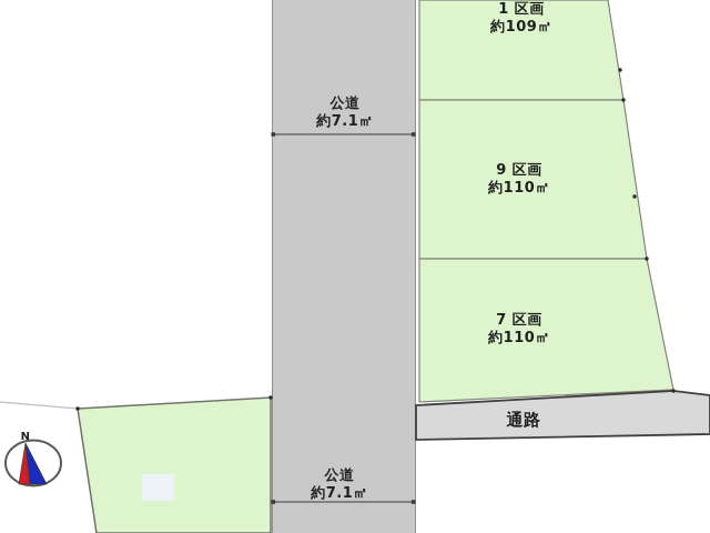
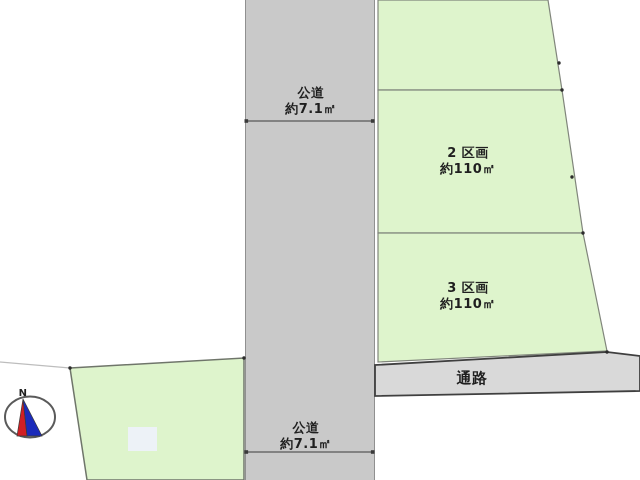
- 1 区画
- 約109㎡
- 9 区画
+ 2 区画
  約110㎡
- 7 区画
+ 3 区画
  約110㎡
  公道
  約7.1㎡
  公道
  約7.1㎡
  通路
  N
